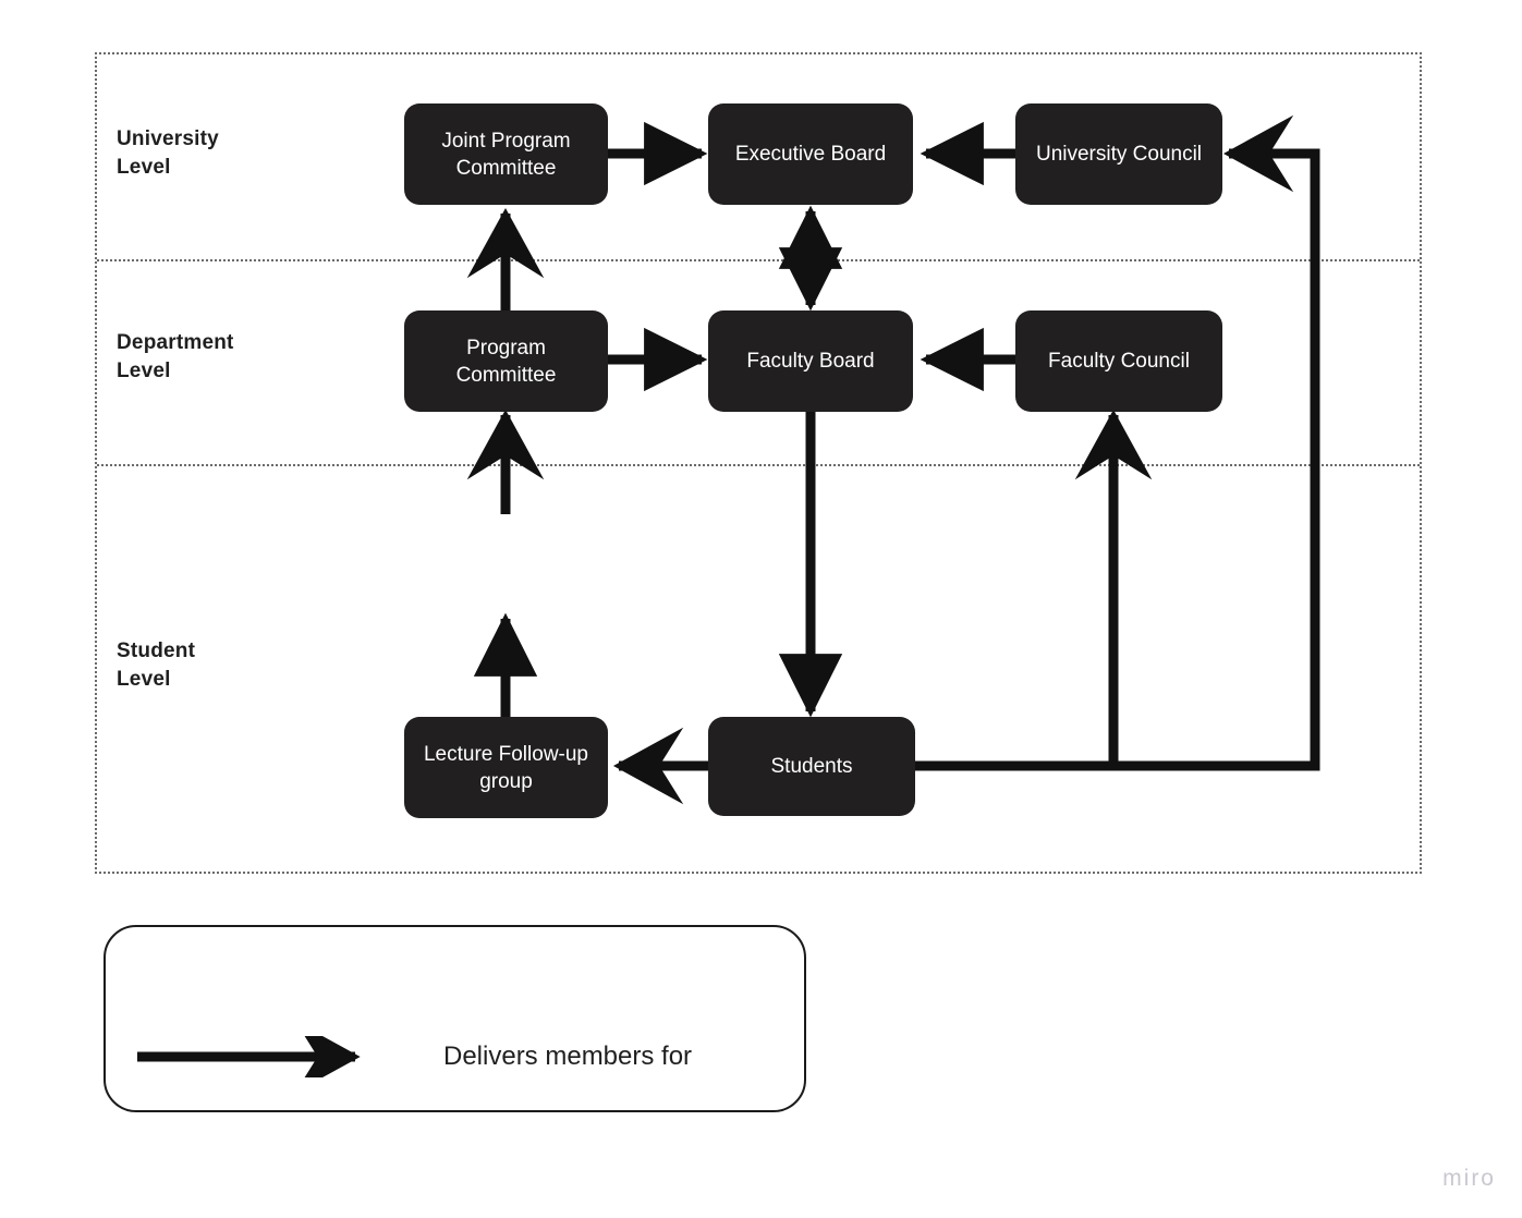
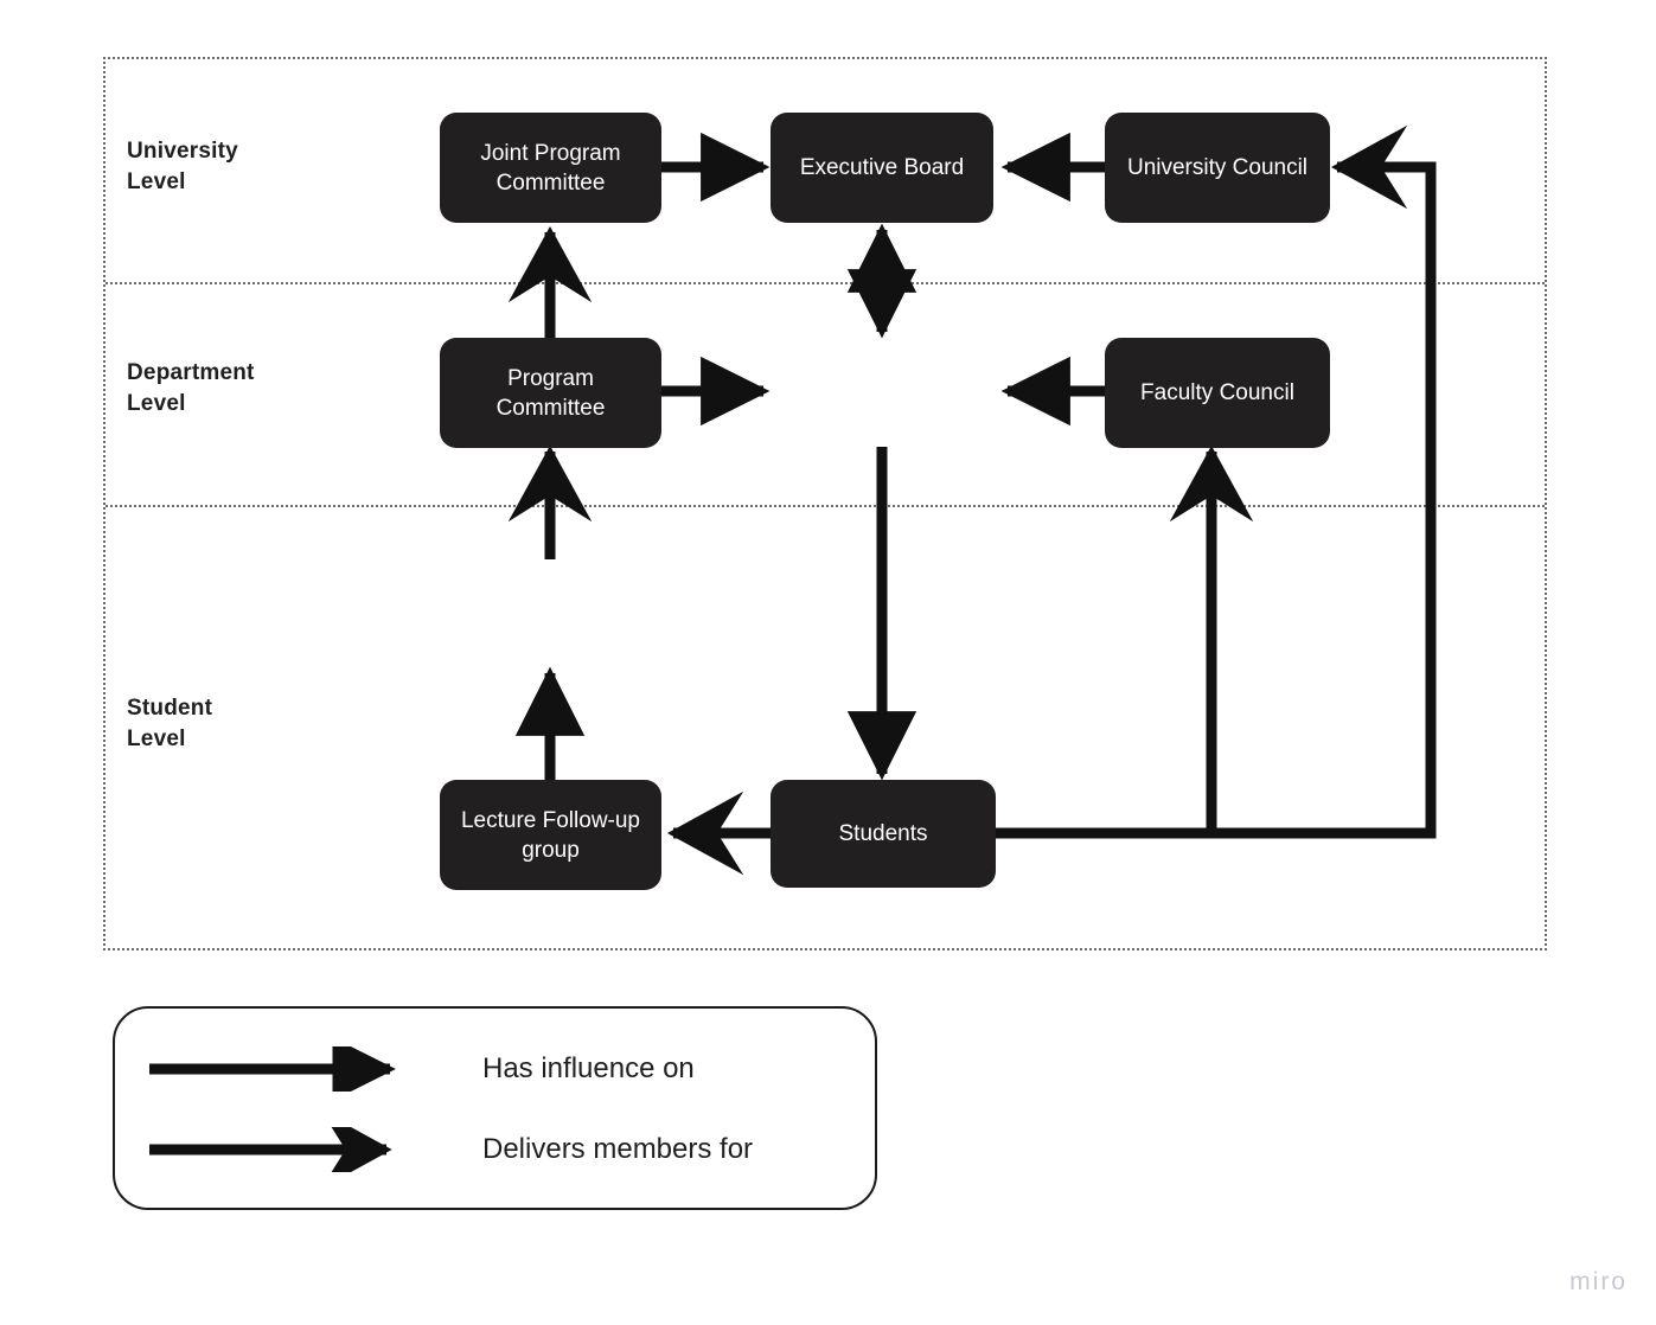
  University
  Level
  Department
  Level
  Student
  Level
  Joint Program
  Committee
  Executive Board
  University Council
  Program
  Committee
- Faculty Board
  Faculty Council
  Lecture Follow-up
  group
  Students
+ Has influence on
  Delivers members for
  miro
